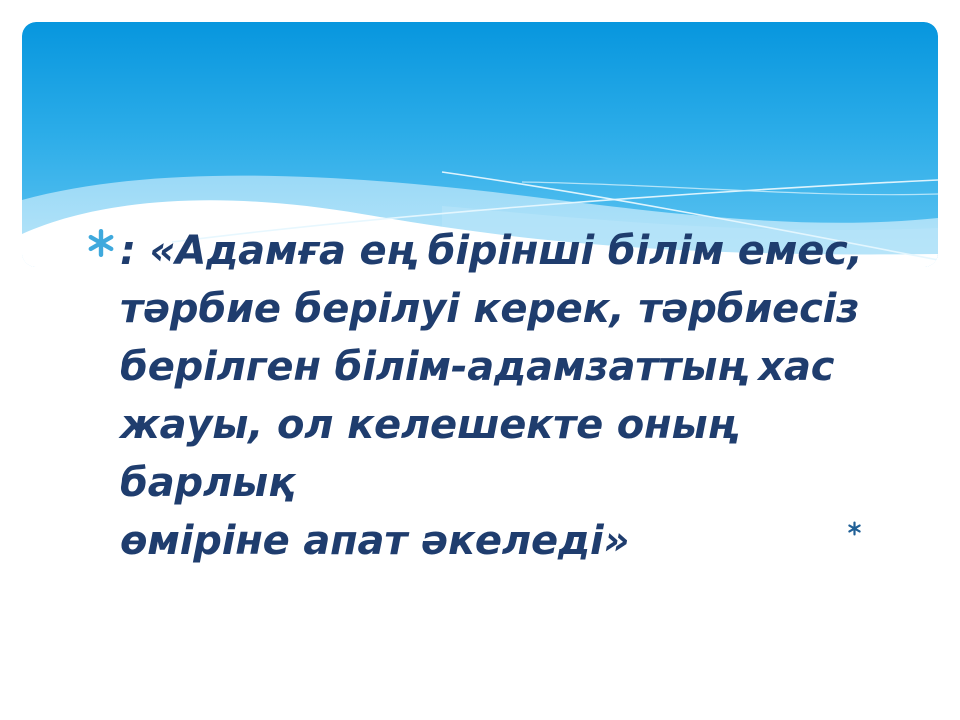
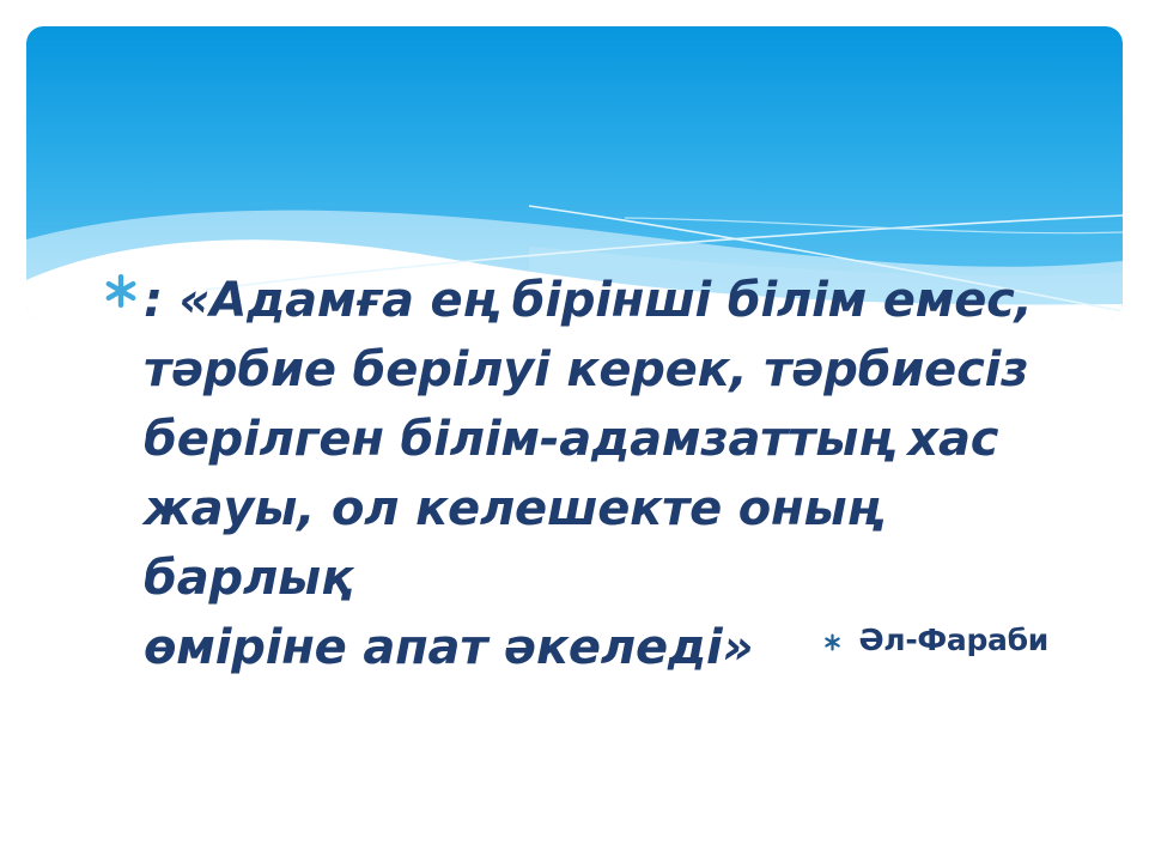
  : «Адамға ең бірінші білім емес,
  тәрбие берілуі керек, тәрбиесіз
  берілген білім-адамзаттың хас
  жауы, ол келешекте оның барлық
  өміріне апат әкеледі»
+ Әл-Фараби
